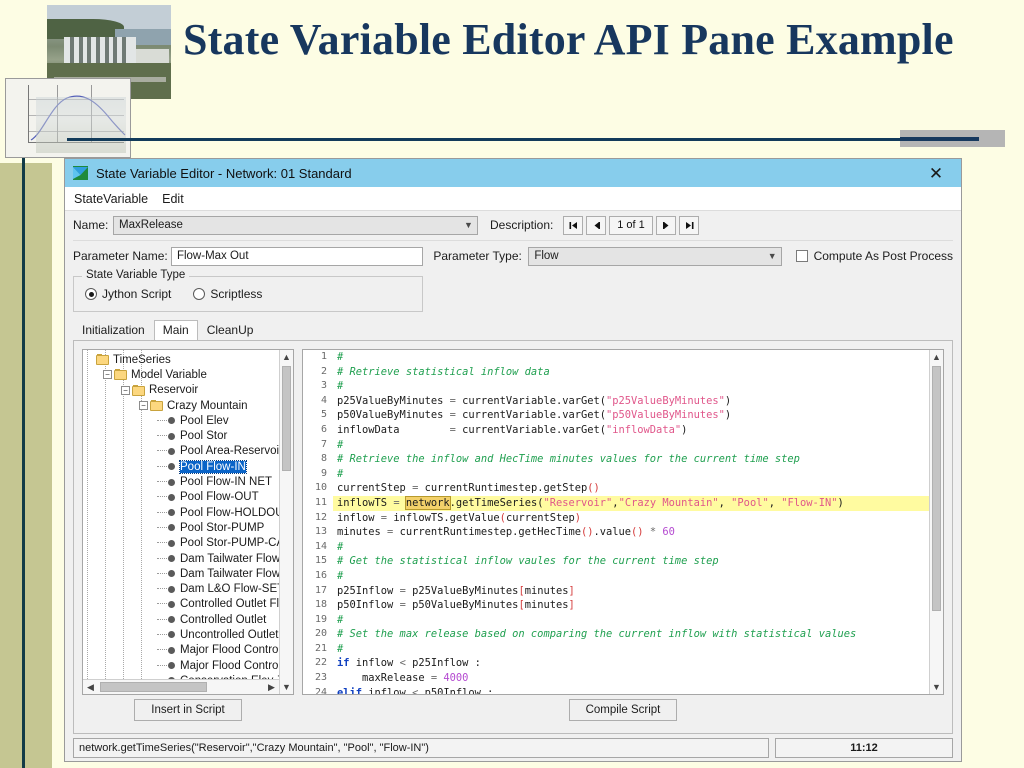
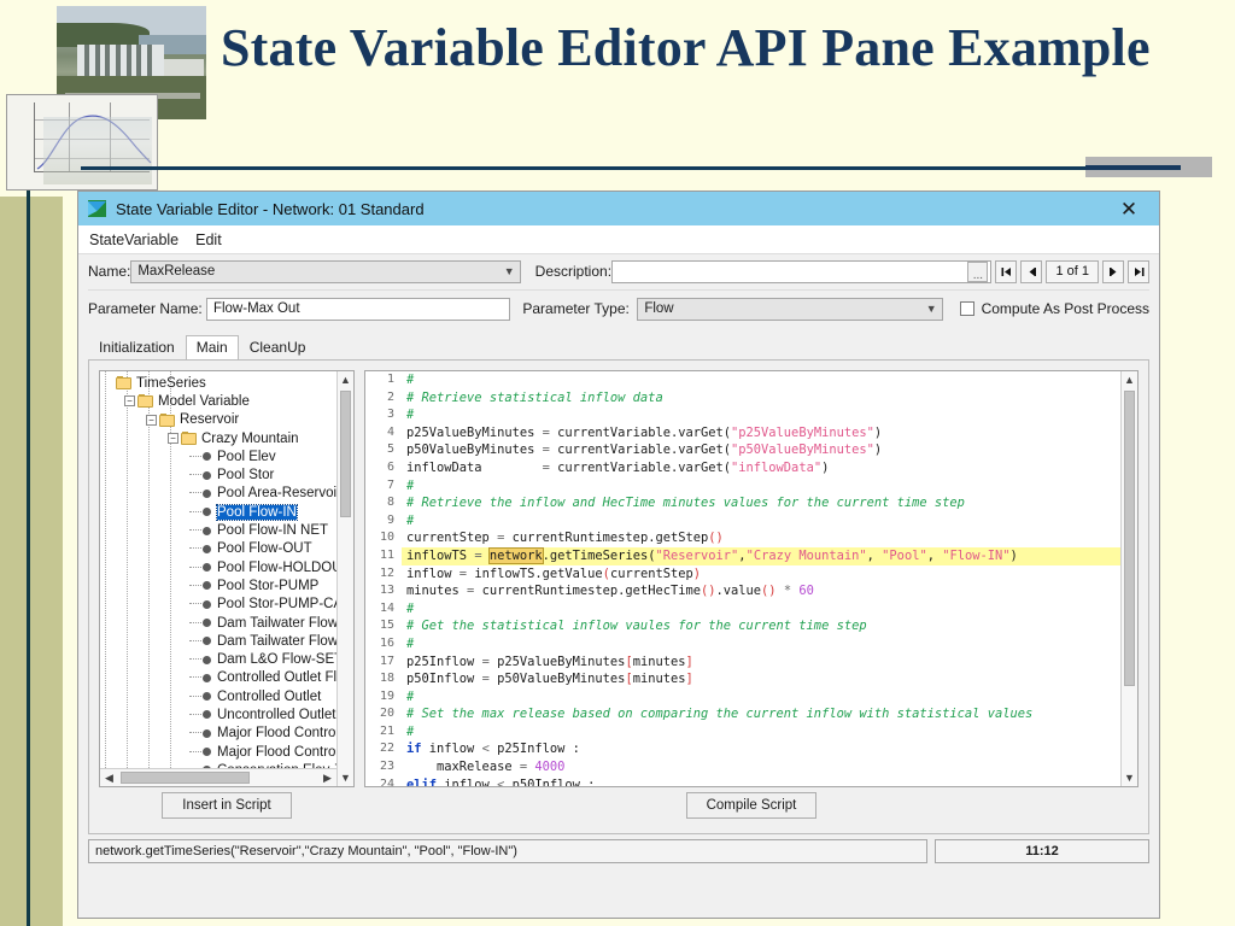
  State Variable Editor API Pane Example
  State Variable Editor - Network: 01 Standard
  ✕
  StateVariable
  Edit
  Name:
  MaxRelease
  ▼
  Description:
+ ...
  1 of 1
  Parameter Name:
  Flow-Max Out
  Parameter Type:
  Flow
  ▼
  Compute As Post Process
- State Variable Type
- Jython Script
- Scriptless
  Initialization
  Main
  CleanUp
  TimeSeries
  −
  Model Variable
  −
  Reservoir
  −
  Crazy Mountain
  Pool Elev
  Pool Stor
  Pool Area-Reservoi
  Pool Flow-IN
  Pool Flow-IN NET
  Pool Flow-OUT
  Pool Flow-HOLDO
  Pool Stor-PUMP
  Pool Stor-PUMP-C
  Dam Tailwater Flow
  Dam Tailwater Flow
  Dam L&O Flow-SE
  Controlled Outlet Fl
  Controlled Outlet
  Uncontrolled Outlet
  Major Flood Contro
  Major Flood Contro
  ▲
  ▼
  ◀
  ▶
  Insert in Script
  1
  #
  2
  # Retrieve statistical inflow data
  3
  #
  4
  p25ValueByMinutes = currentVariable.varGet("p25ValueByMinutes")
  5
  p50ValueByMinutes = currentVariable.varGet("p50ValueByMinutes")
  6
  inflowData = currentVariable.varGet("inflowData")
  7
  #
  8
  # Retrieve the inflow and HecTime minutes values for the current time step
  9
  #
  10
  currentStep = currentRuntimestep.getStep()
  11
  inflowTS = network.getTimeSeries("Reservoir","Crazy Mountain", "Pool", "Flow-IN")
  12
  inflow = inflowTS.getValue(currentStep)
  13
  minutes = currentRuntimestep.getHecTime().value() * 60
  14
  #
  15
  # Get the statistical inflow vaules for the current time step
  16
  #
  17
  p25Inflow = p25ValueByMinutes[minutes]
  18
  p50Inflow = p50ValueByMinutes[minutes]
  19
  #
  20
  # Set the max release based on comparing the current inflow with statistical values
  21
  #
  22
  if inflow < p25Inflow :
  23
  maxRelease = 4000
  24
  elif inflow < p50Inflow :
  ▲
  ▼
  Compile Script
  network.getTimeSeries("Reservoir","Crazy Mountain", "Pool", "Flow-IN")
  11:12
